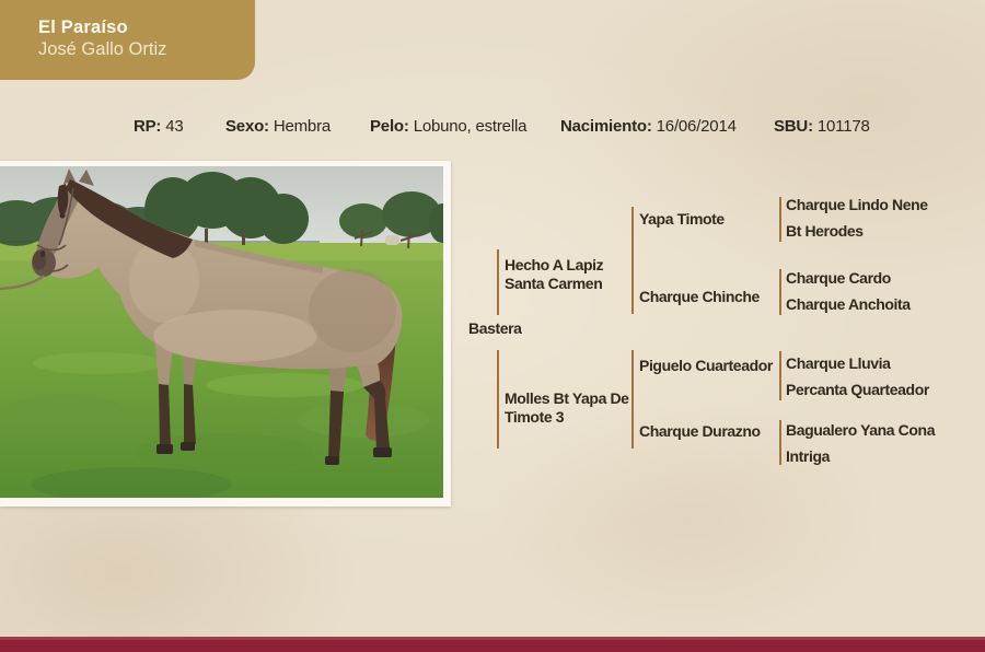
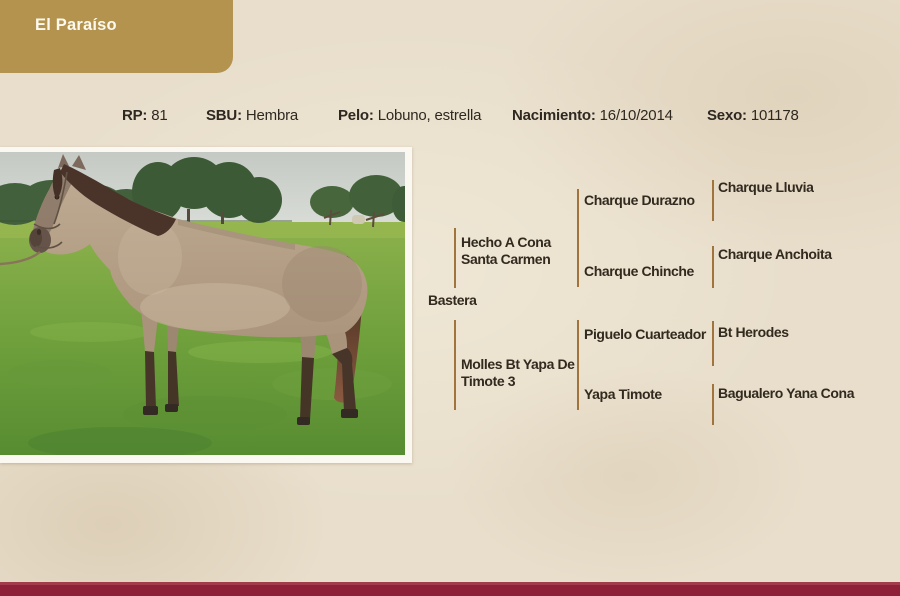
  El Paraíso
- José Gallo Ortiz
- RP: 43
+ RP: 81
- Sexo: Hembra
+ SBU: Hembra
  Pelo: Lobuno, estrella
- Nacimiento: 16/06/2014
+ Nacimiento: 16/10/2014
- SBU: 101178
+ Sexo: 101178
  Bastera
- Hecho A Lapiz Santa Carmen
+ Hecho A Cona Santa Carmen
  Molles Bt Yapa De Timote 3
- Yapa Timote
+ Charque Durazno
  Charque Chinche
  Piguelo Cuarteador
- Charque Durazno
+ Yapa Timote
- Charque Lindo Nene
- Bt Herodes
+ Charque Lluvia
- Charque Cardo
  Charque Anchoita
- Charque Lluvia
+ Bt Herodes
- Percanta Quarteador
  Bagualero Yana Cona
- Intriga
